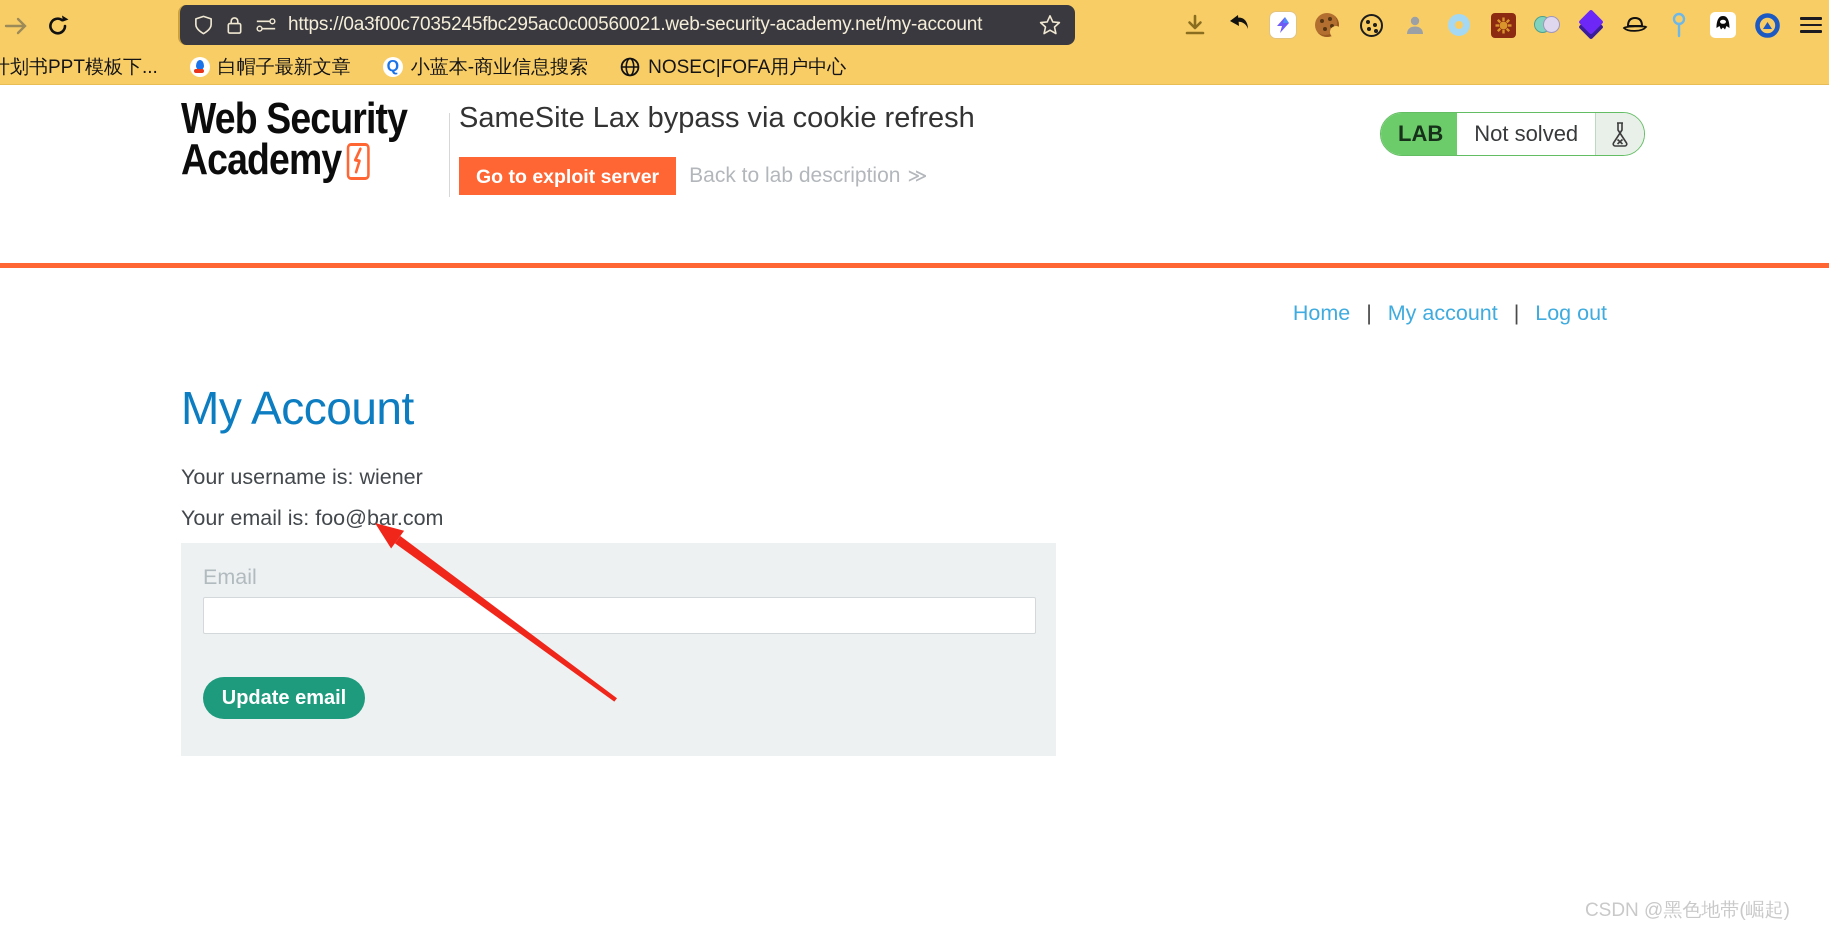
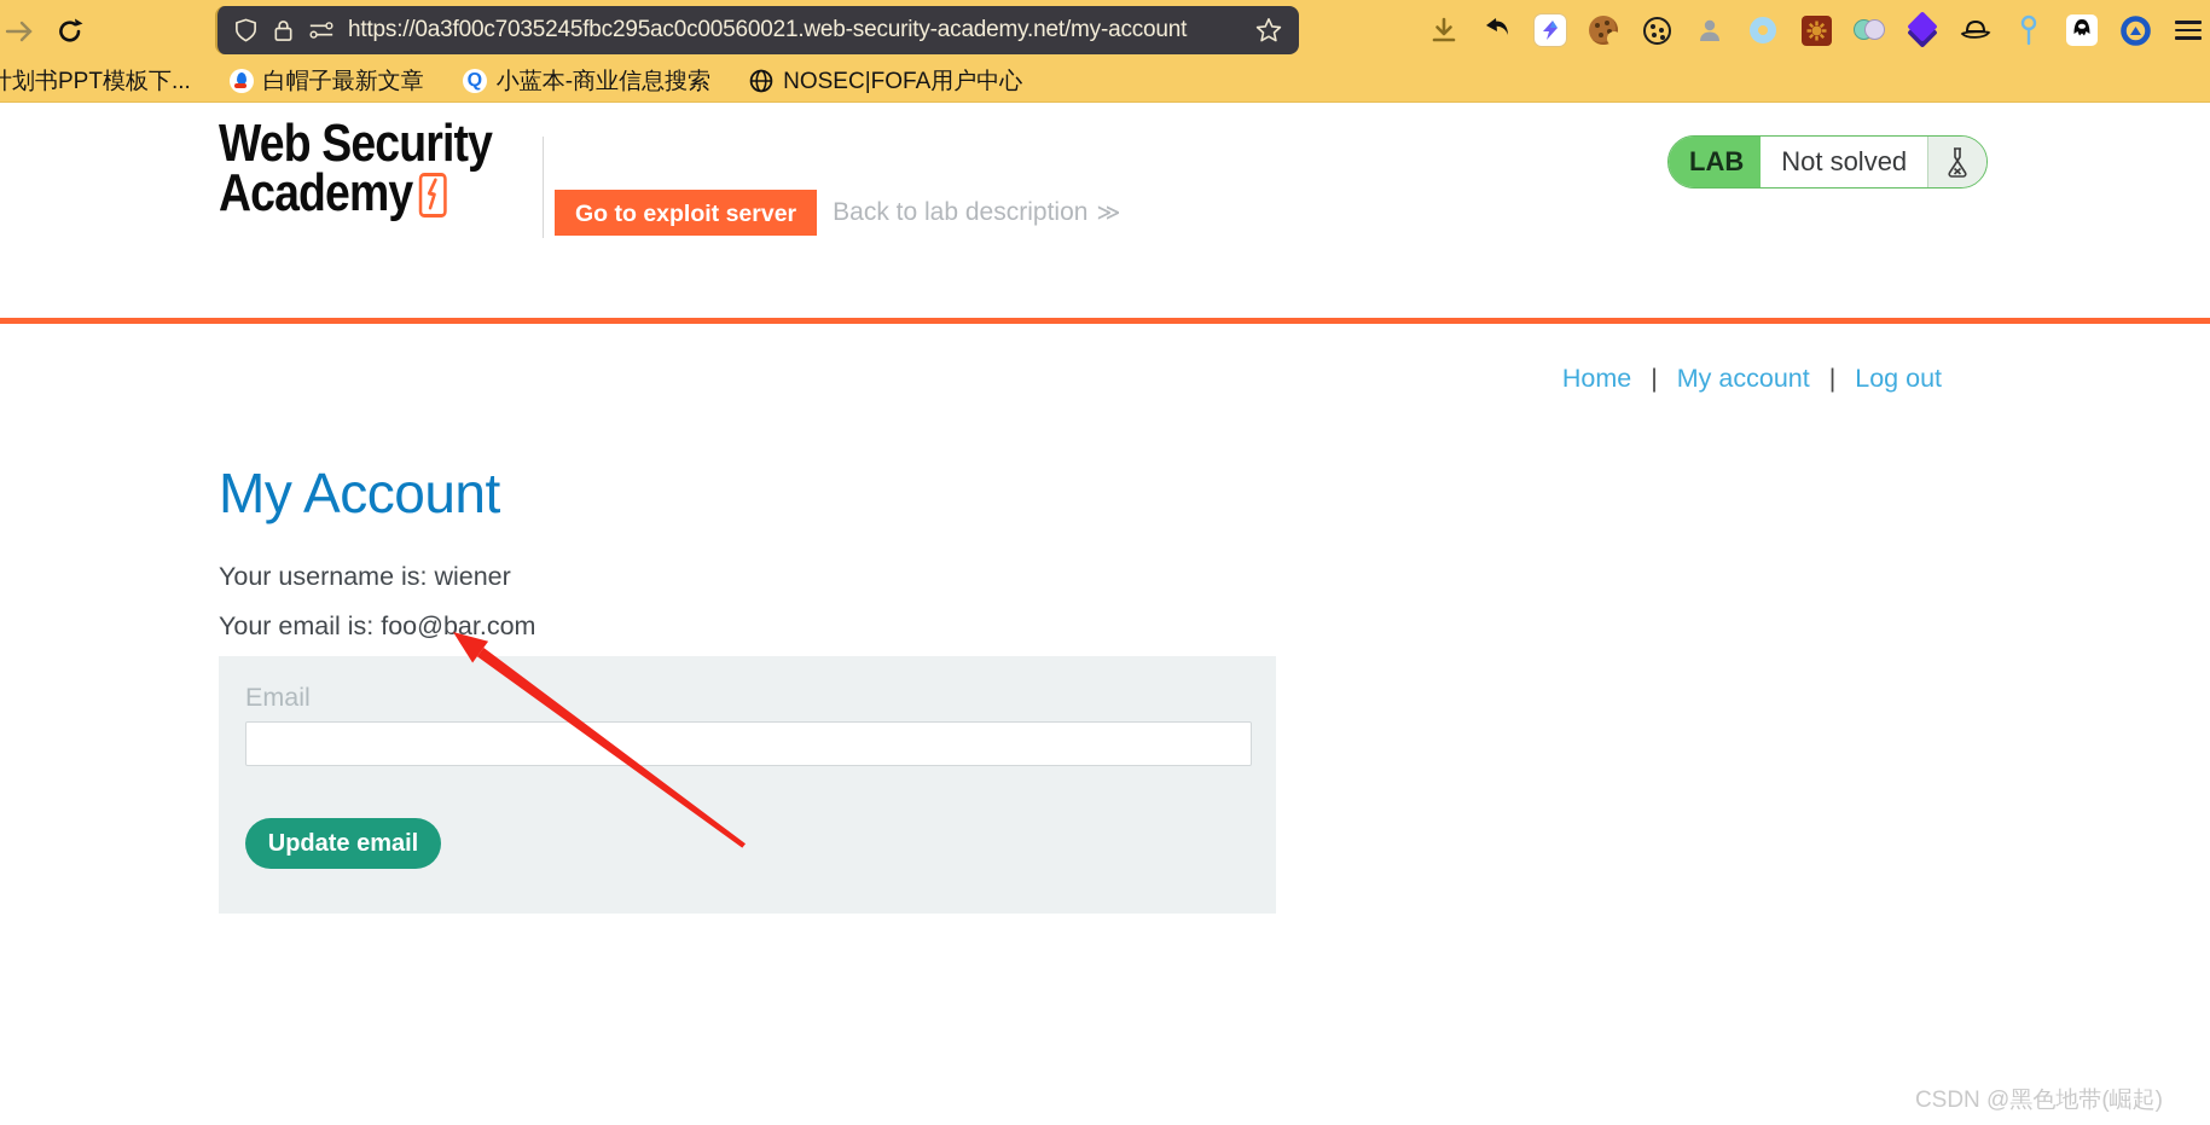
  https://0a3f00c7035245fbc295ac0c00560021.web-security-academy.net/my-account
  计划书PPT模板下...
  白帽子最新文章
  Q
  小蓝本-商业信息搜索
  NOSEC|FOFA用户中心
  Web Security
  Academy
- SameSite Lax bypass via cookie refresh
  Go to exploit server
  Back to lab description
  ≫
  LAB
  Not solved
  Home | My account | Log out
  My Account
  Your username is: wiener
  Your email is: foo@bar.com
  Email
  Update email
  CSDN @黑色地带(崛起)
